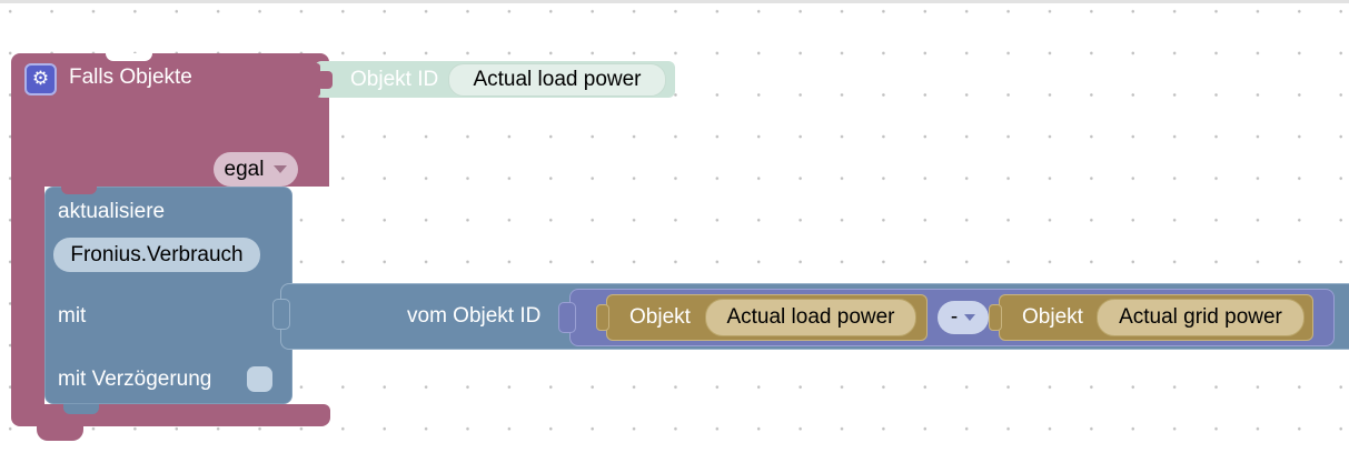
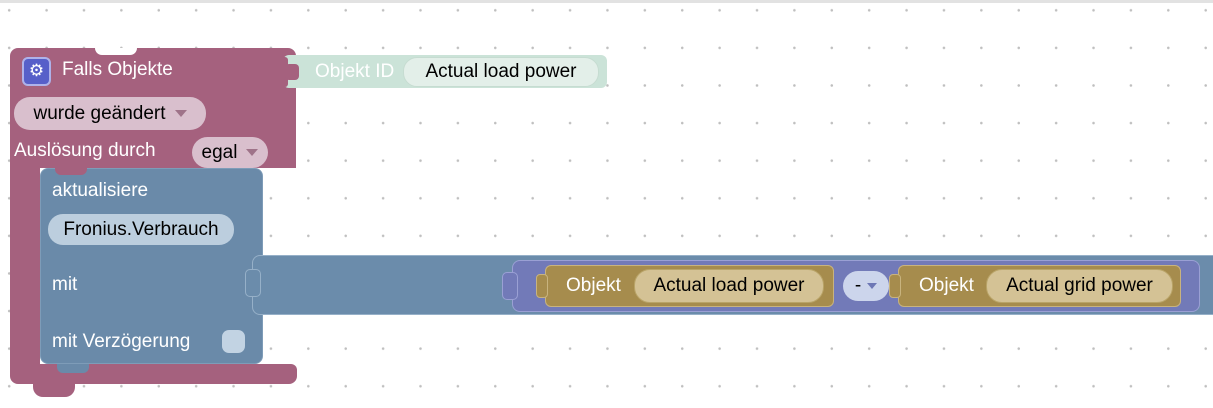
  ⚙
  Falls Objekte
+ wurde geändert
+ Auslösung durch
  egal
  Objekt ID
  Actual load power
  aktualisiere
  Fronius.Verbrauch
  mit
  mit Verzögerung
- vom Objekt ID
  -
  Objekt
  Actual load power
  Objekt
  Actual grid power
